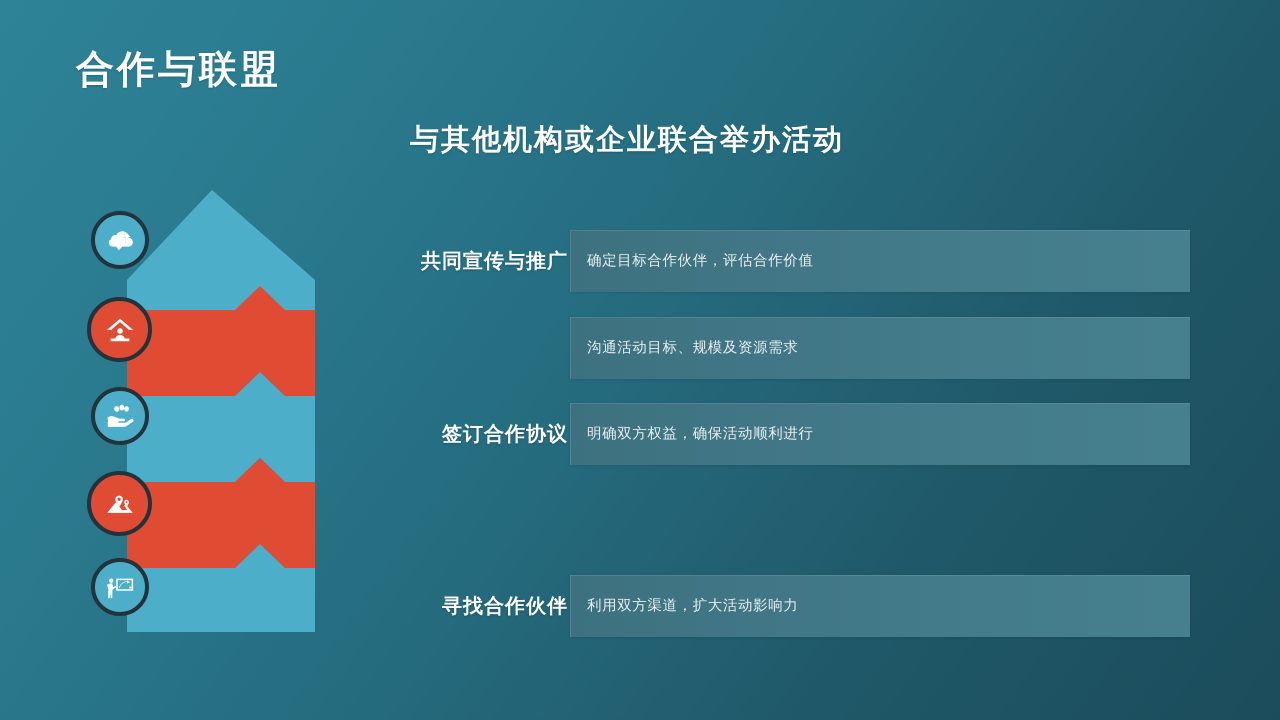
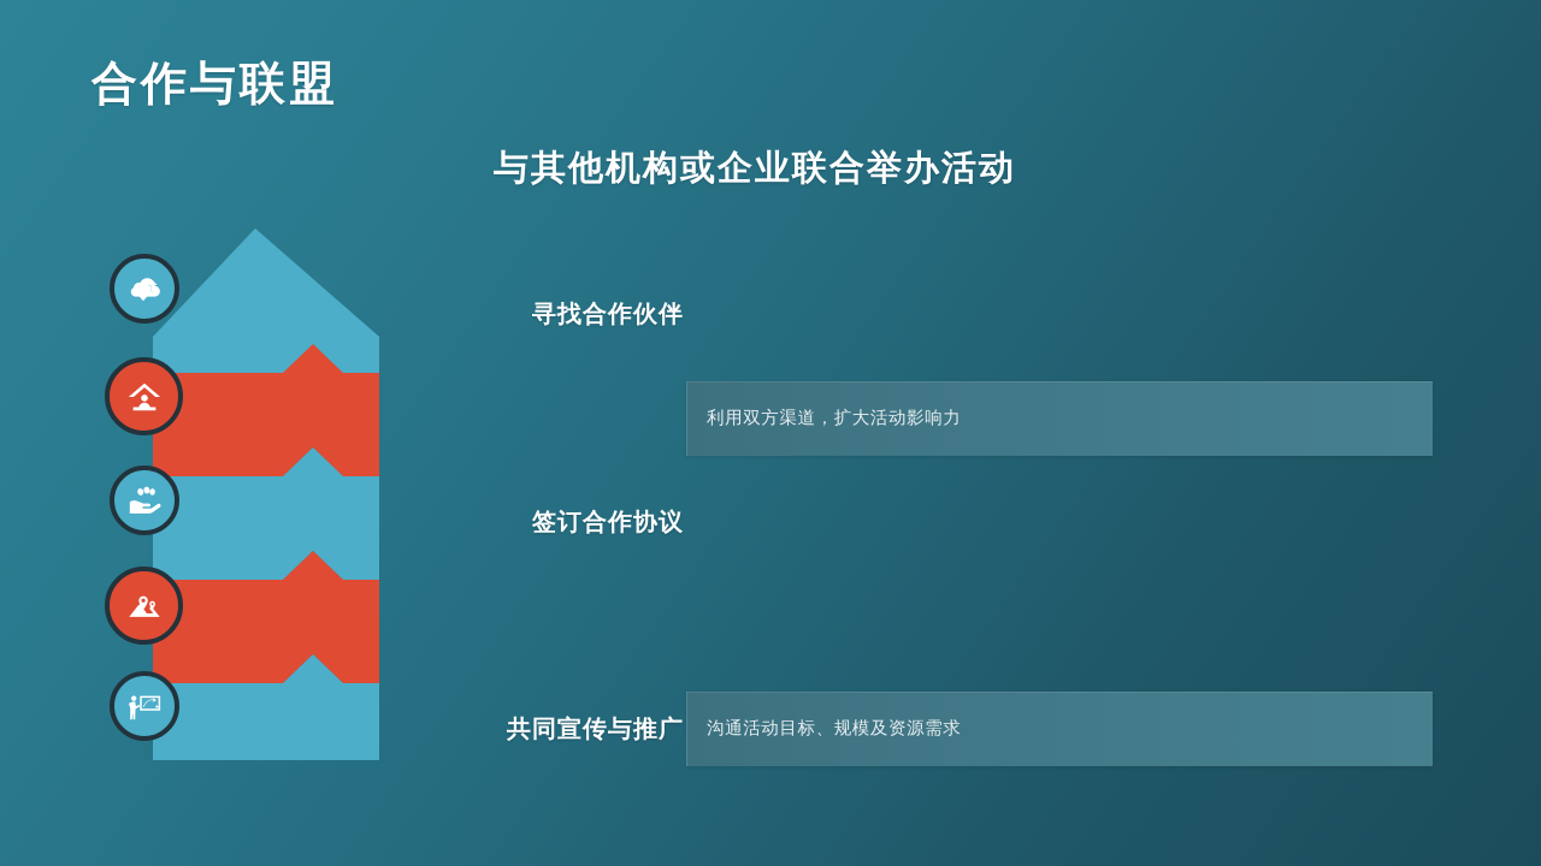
  合作与联盟
  与其他机构或企业联合举办活动
- 共同宣传与推广
+ 寻找合作伙伴
- 确定目标合作伙伴，评估合作价值
- 沟通活动目标、规模及资源需求
+ 利用双方渠道，扩大活动影响力
  签订合作协议
- 明确双方权益，确保活动顺利进行
- 寻找合作伙伴
+ 共同宣传与推广
- 利用双方渠道，扩大活动影响力
+ 沟通活动目标、规模及资源需求
